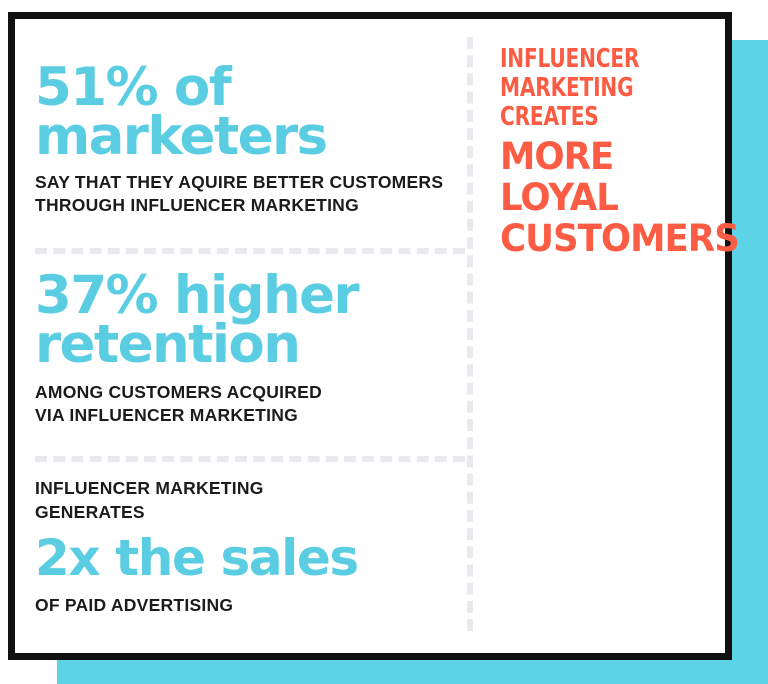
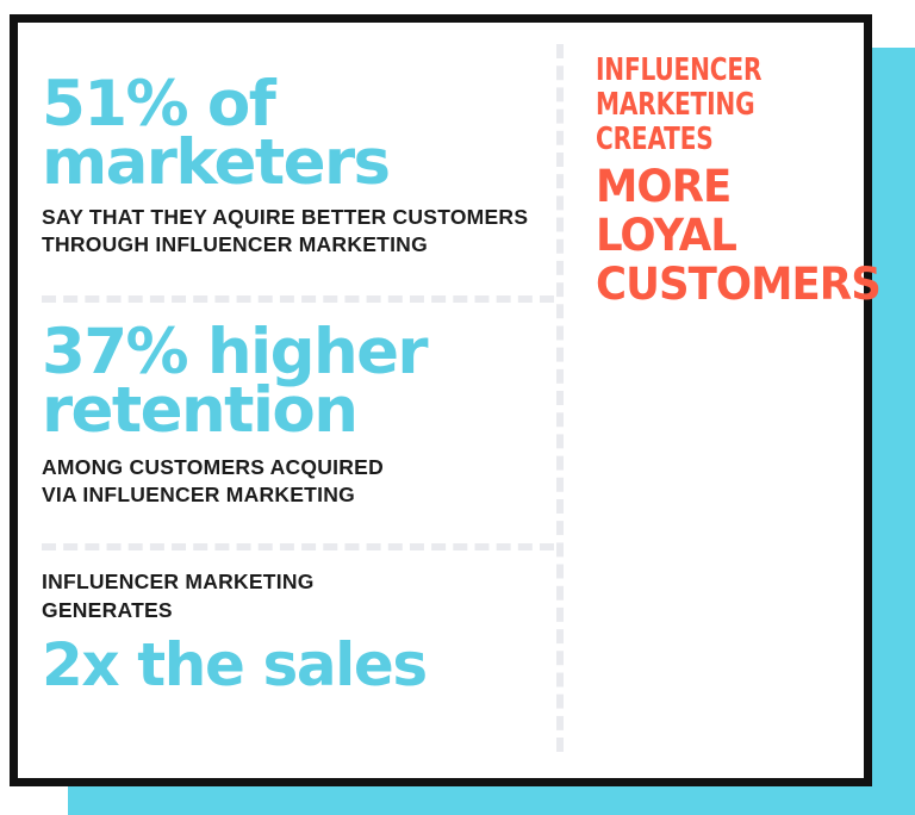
  51% of
  marketers
  SAY THAT THEY AQUIRE BETTER CUSTOMERS
  THROUGH INFLUENCER MARKETING
  37% higher
  retention
  AMONG CUSTOMERS ACQUIRED
  VIA INFLUENCER MARKETING
  INFLUENCER MARKETING
  GENERATES
  2x the sales
- OF PAID ADVERTISING
  INFLUENCER
  MARKETING
  CREATES
  MORE LOYAL
  CUSTOMERS
